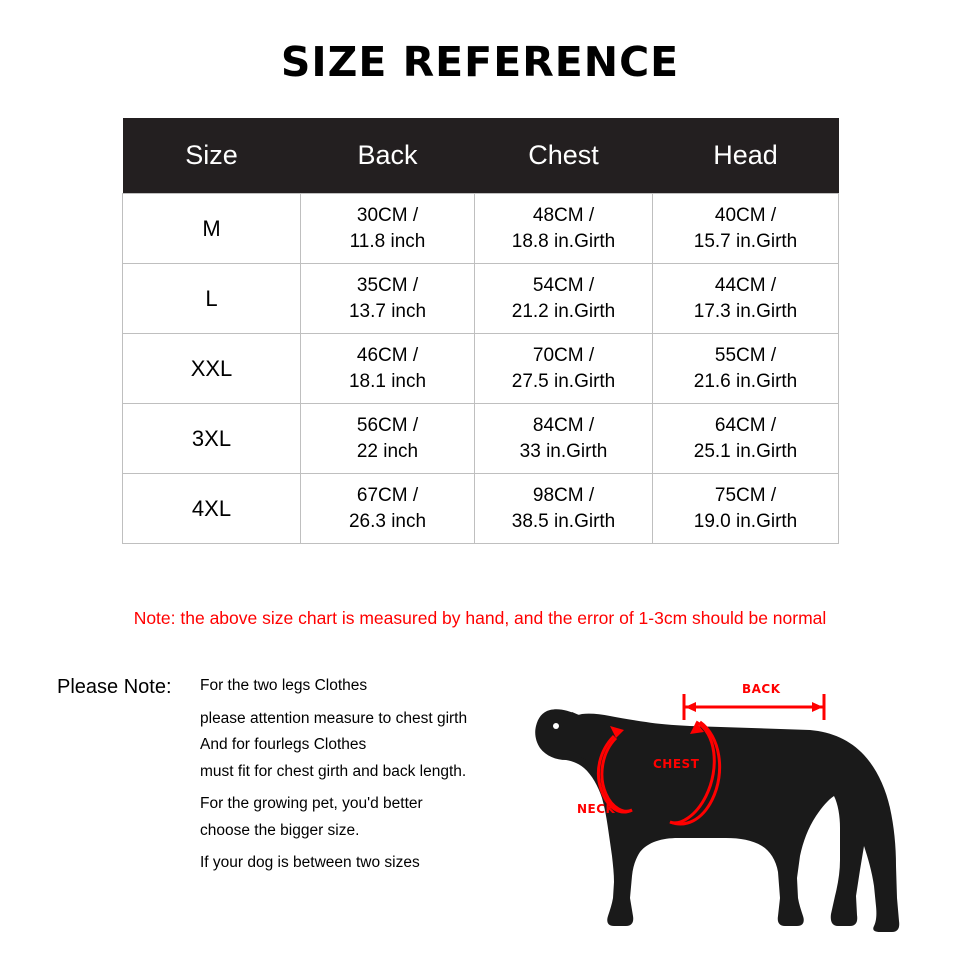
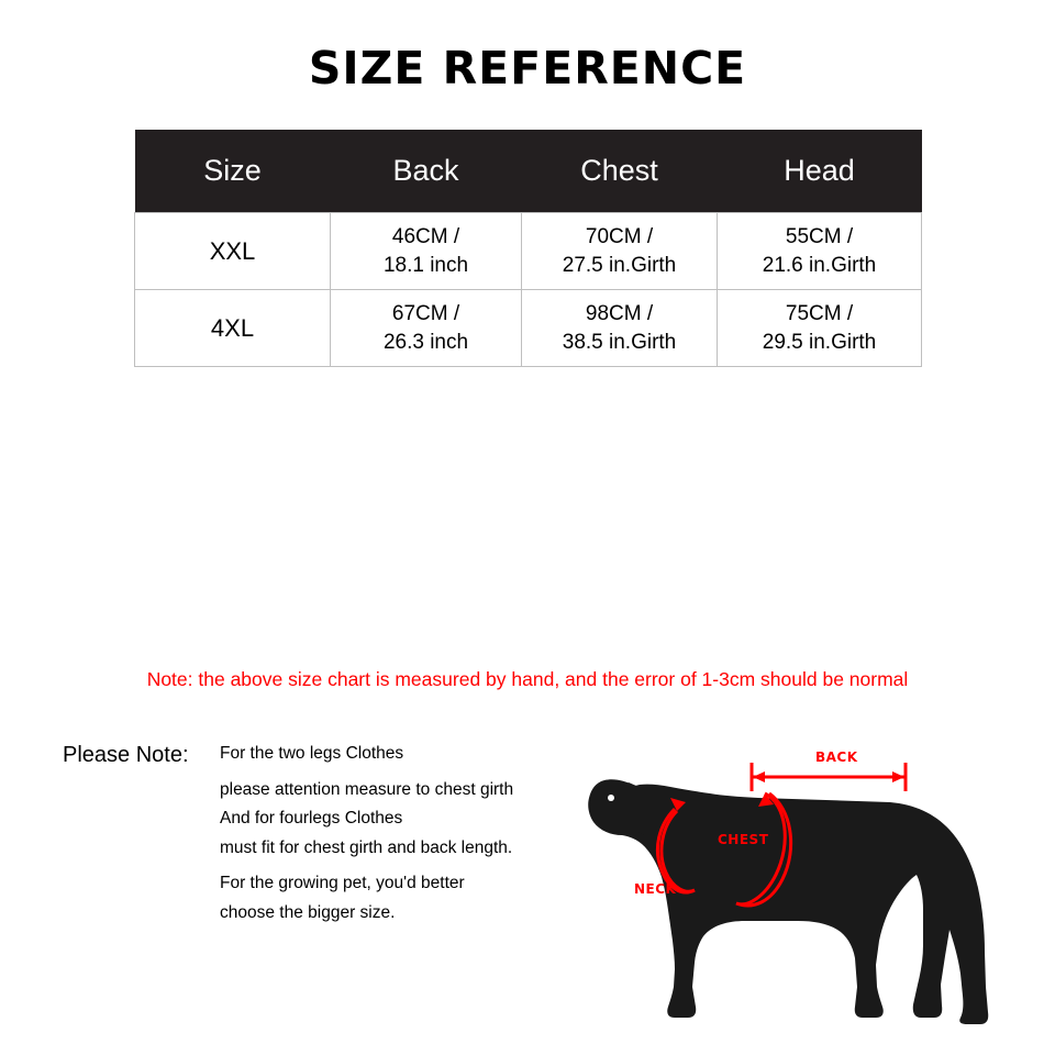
  SIZE REFERENCE
  Size	Back	Chest	Head
- M	30CM / 11.8 inch	48CM / 18.8 in.Girth	40CM / 15.7 in.Girth
- L	35CM / 13.7 inch	54CM / 21.2 in.Girth	44CM / 17.3 in.Girth
  XXL	46CM / 18.1 inch	70CM / 27.5 in.Girth	55CM / 21.6 in.Girth
- 3XL	56CM / 22 inch	84CM / 33 in.Girth	64CM / 25.1 in.Girth
- 4XL	67CM / 26.3 inch	98CM / 38.5 in.Girth	75CM / 19.0 in.Girth
+ 4XL	67CM / 26.3 inch	98CM / 38.5 in.Girth	75CM / 29.5 in.Girth
  Note: the above size chart is measured by hand, and the error of 1-3cm should be normal
  Please Note:
  For the two legs Clothes
  please attention measure to chest girth
  And for fourlegs Clothes
  must fit for chest girth and back length.
  For the growing pet, you'd better
  choose the bigger size.
- If your dog is between two sizes
  BACK
  CHEST
  NECK
